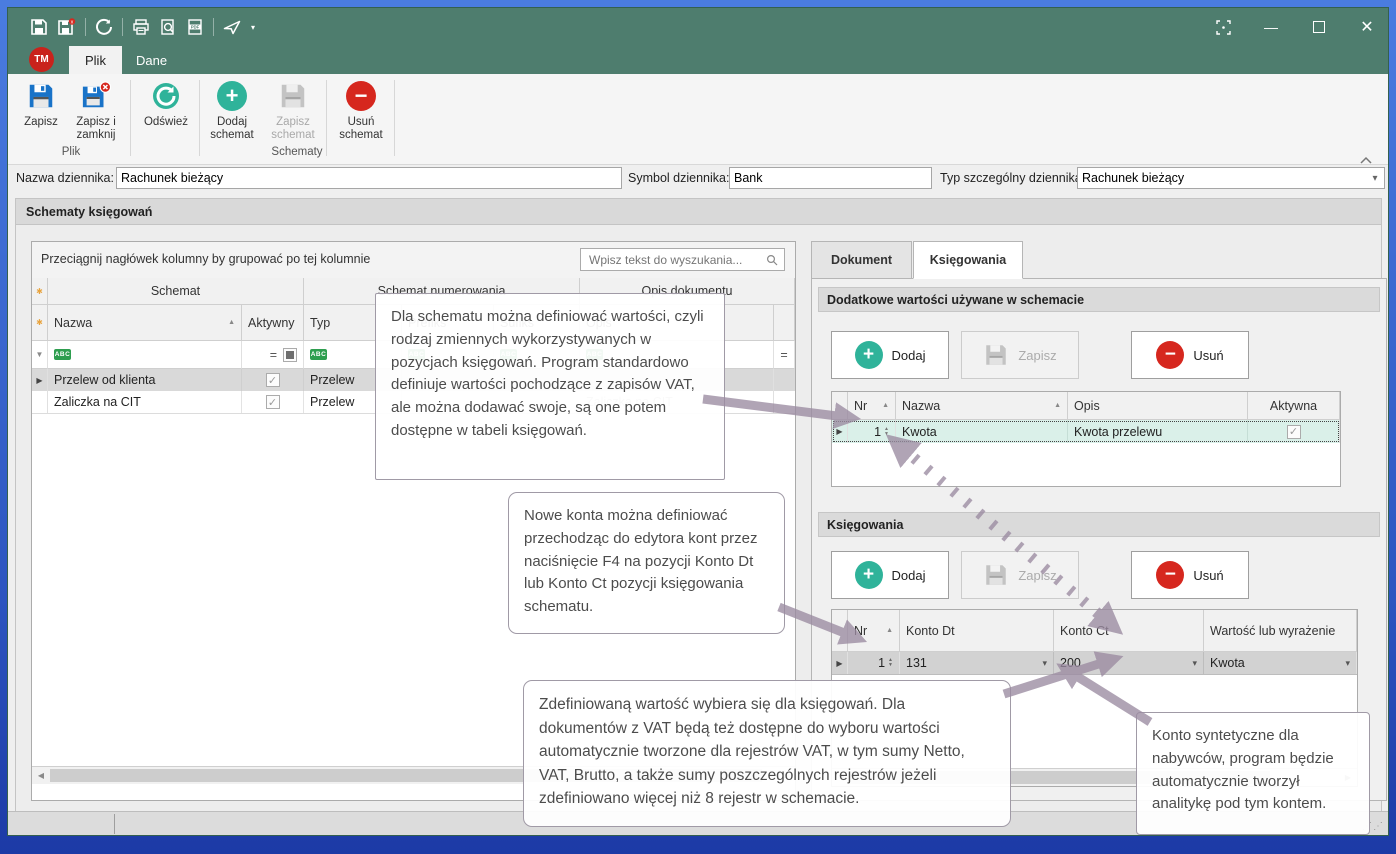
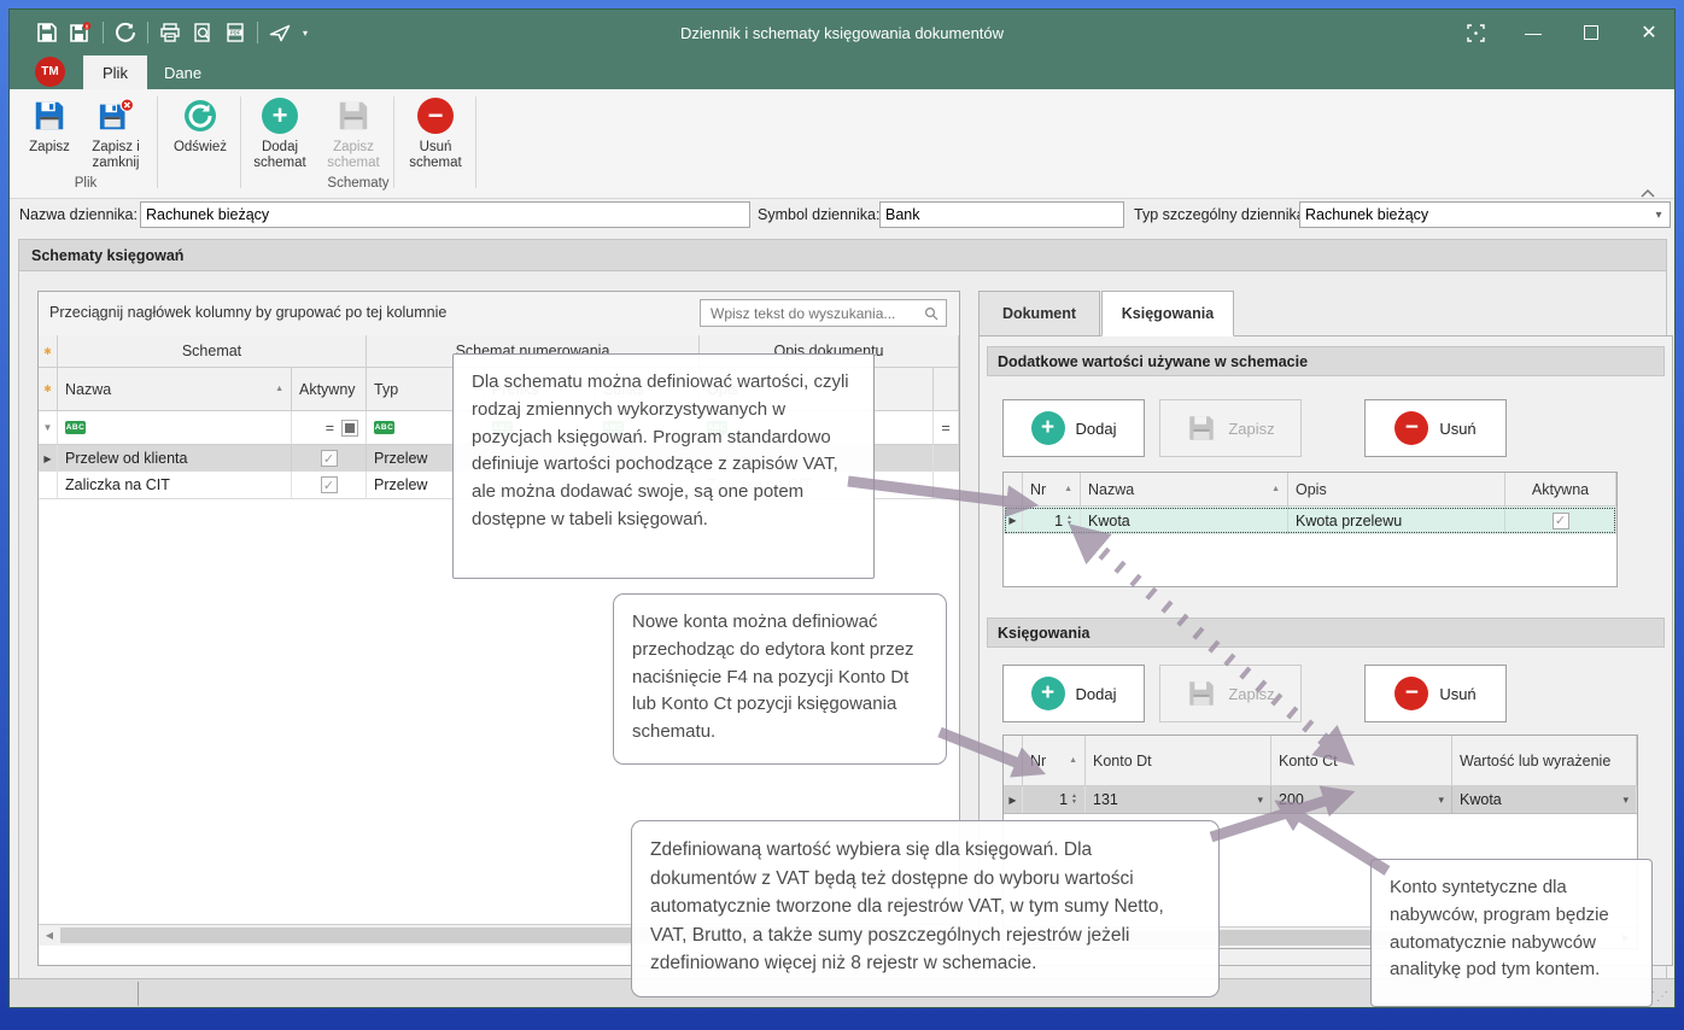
  ▾
+ Dziennik i schematy księgowania dokumentów
  —
  ✕
  TM
  Plik
  Dane
  Zapisz
  Zapisz i zamknij
  Odśwież
  +
  Dodaj schemat
  Zapisz schemat
  −
  Usuń schemat
  Plik
  Schematy
  Nazwa dziennika:
  Rachunek bieżący
  Symbol dziennika:
  Bank
  Typ szczególny dziennik
  Rachunek bieżący
  ▾
  Schematy księgowań
  Przeciągnij nagłówek kolumny by grupować po tej kolumnie
  Wpisz tekst do wyszukania...
  ✱
  Schemat
  Schemat numerowania
  Opis dokumentu
  ✱
  Nazwa
  Aktywny
  Typ
  ▼
  =
  =
  ▶
  Przelew od klienta
  ✓
  Przelew
  Zaliczka na CIT
  ✓
  Przelew
  ◀
  Dokument
  Księgowania
  Dodatkowe wartości używane w schemacie
  +
  Dodaj
  Zapisz
  −
  Usuń
  Nr
  Nazwa
  Opis
  Aktywna
  ▶
  1
  Kwota
  Kwota przelewu
  ✓
  Księgowania
  +
  Dodaj
  Zapisz
  −
  Usuń
  Nr
  Konto Dt
  Konto Ct
  Wartość lub wyrażenie
  ▶
  1
  131
  ▾
  200
  ▾
  Kwota
  ▾
  Dla schematu można definiować wartości, czyli rodzaj zmiennych wykorzystywanych w pozycjach księgowań. Program standardowo definiuje wartości pochodzące z zapisów VAT, ale można dodawać swoje, są one potem dostępne w tabeli księgowań.
  Nowe konta można definiować przechodząc do edytora kont przez naciśnięcie F4 na pozycji Konto Dt lub Konto Ct pozycji księgowania schematu.
  Zdefiniowaną wartość wybiera się dla księgowań. Dla dokumentów z VAT będą też dostępne do wyboru wartości automatycznie tworzone dla rejestrów VAT, w tym sumy Netto, VAT, Brutto, a także sumy poszczególnych rejestrów jeżeli zdefiniowano więcej niż 8 rejestr w schemacie.
- Konto syntetyczne dla nabywców, program będzie automatycznie tworzył analitykę pod tym kontem.
+ Konto syntetyczne dla nabywców, program będzie automatycznie nabywców analitykę pod tym kontem.
